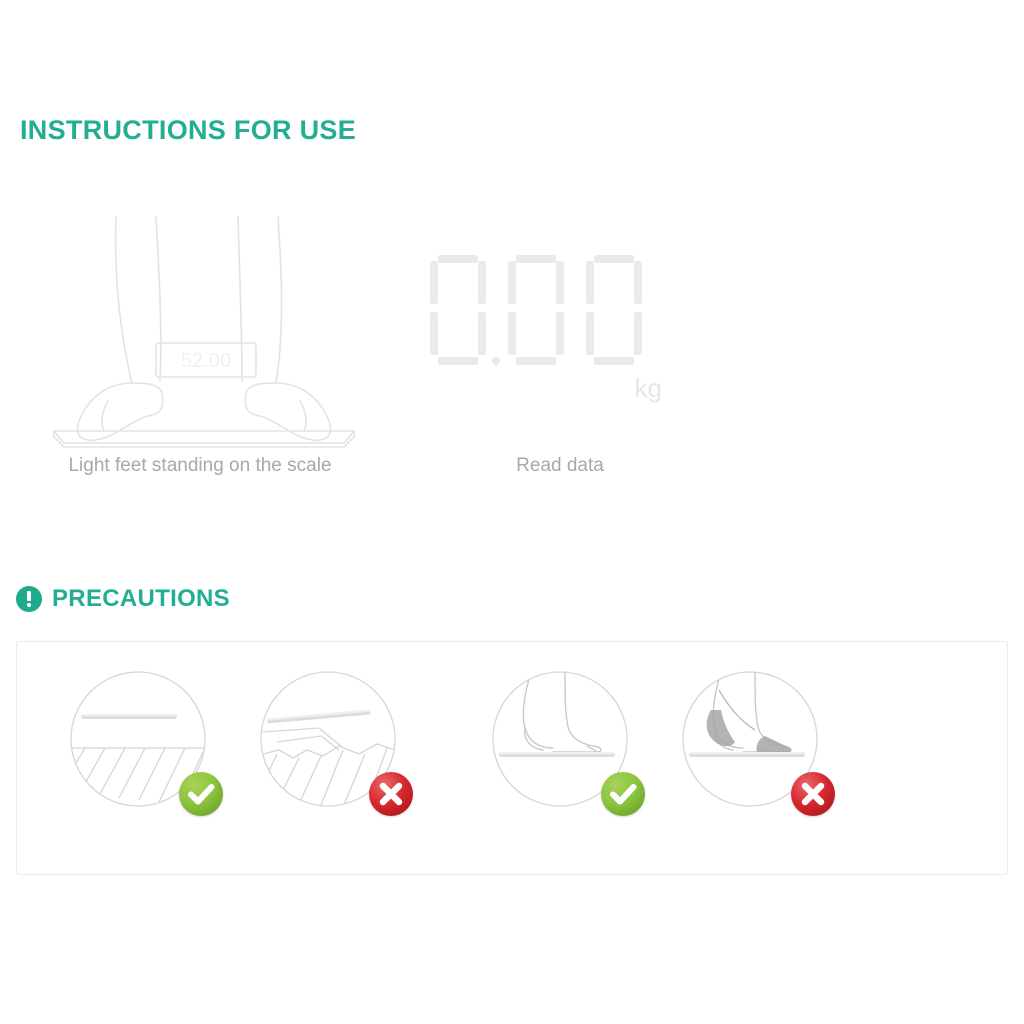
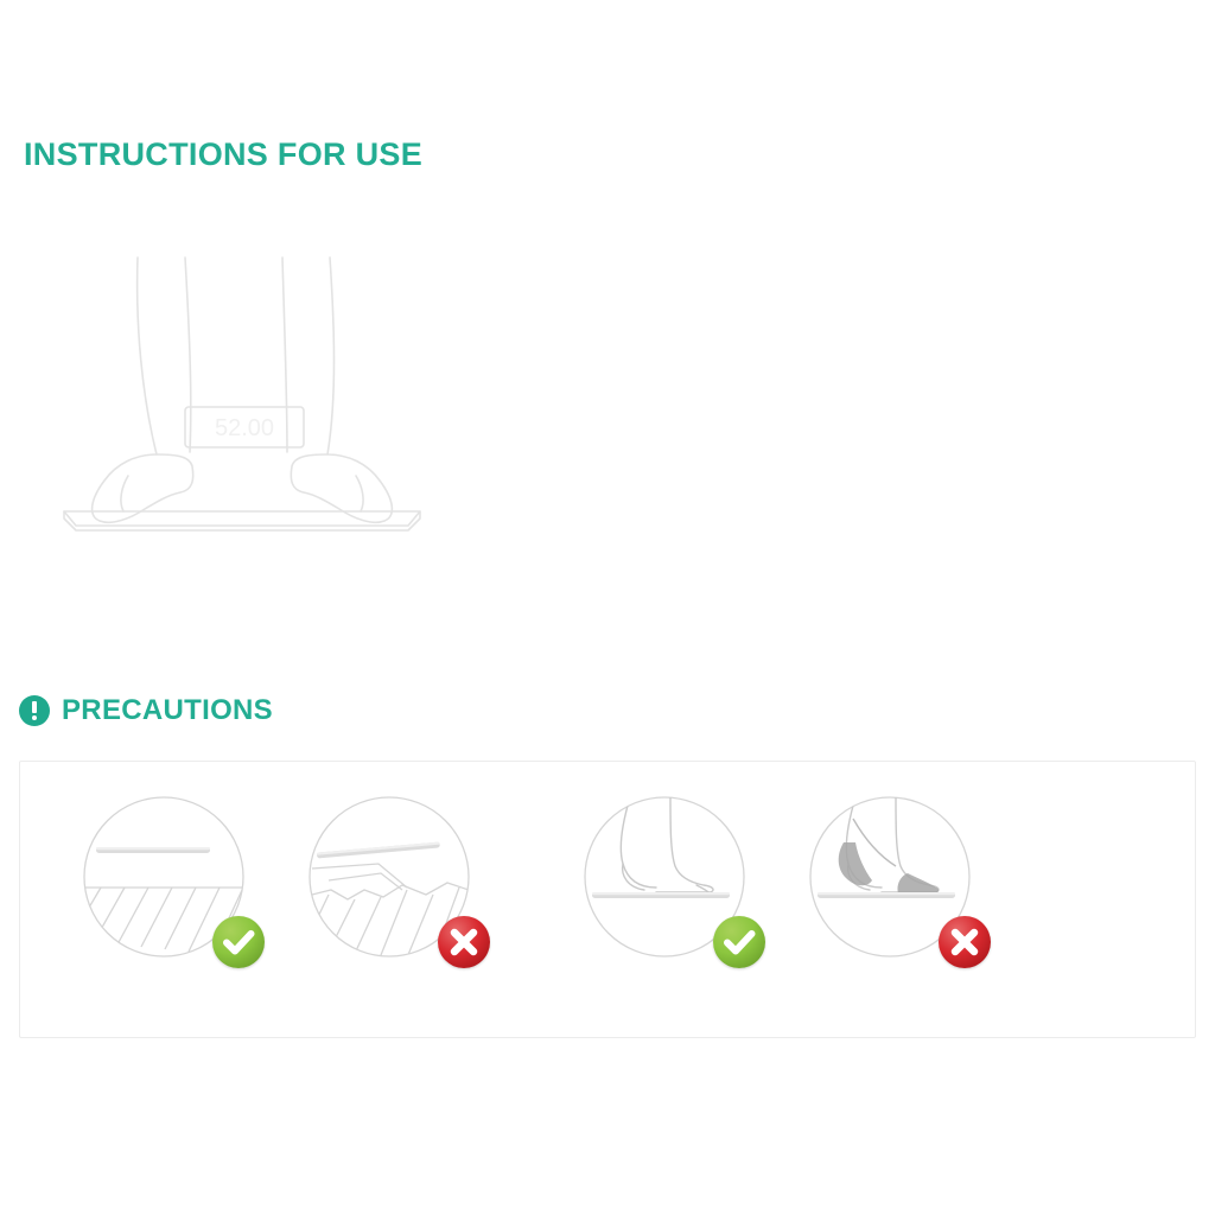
  INSTRUCTIONS FOR USE
- Light feet standing on the scale
- kg
- Read data
  PRECAUTIONS
